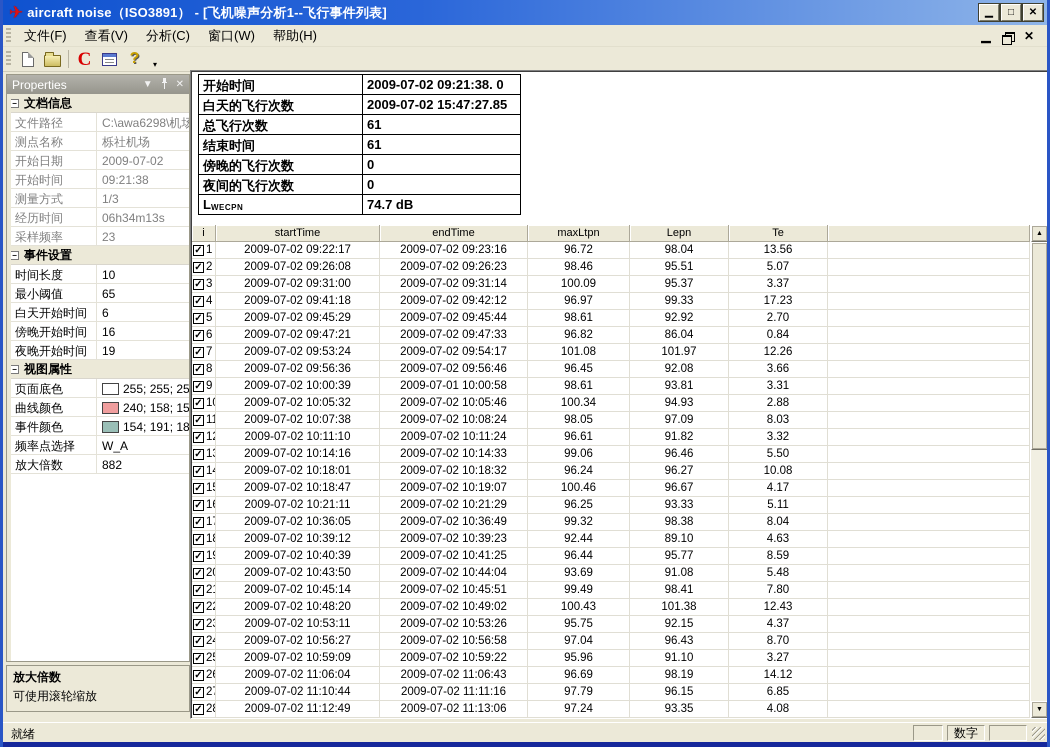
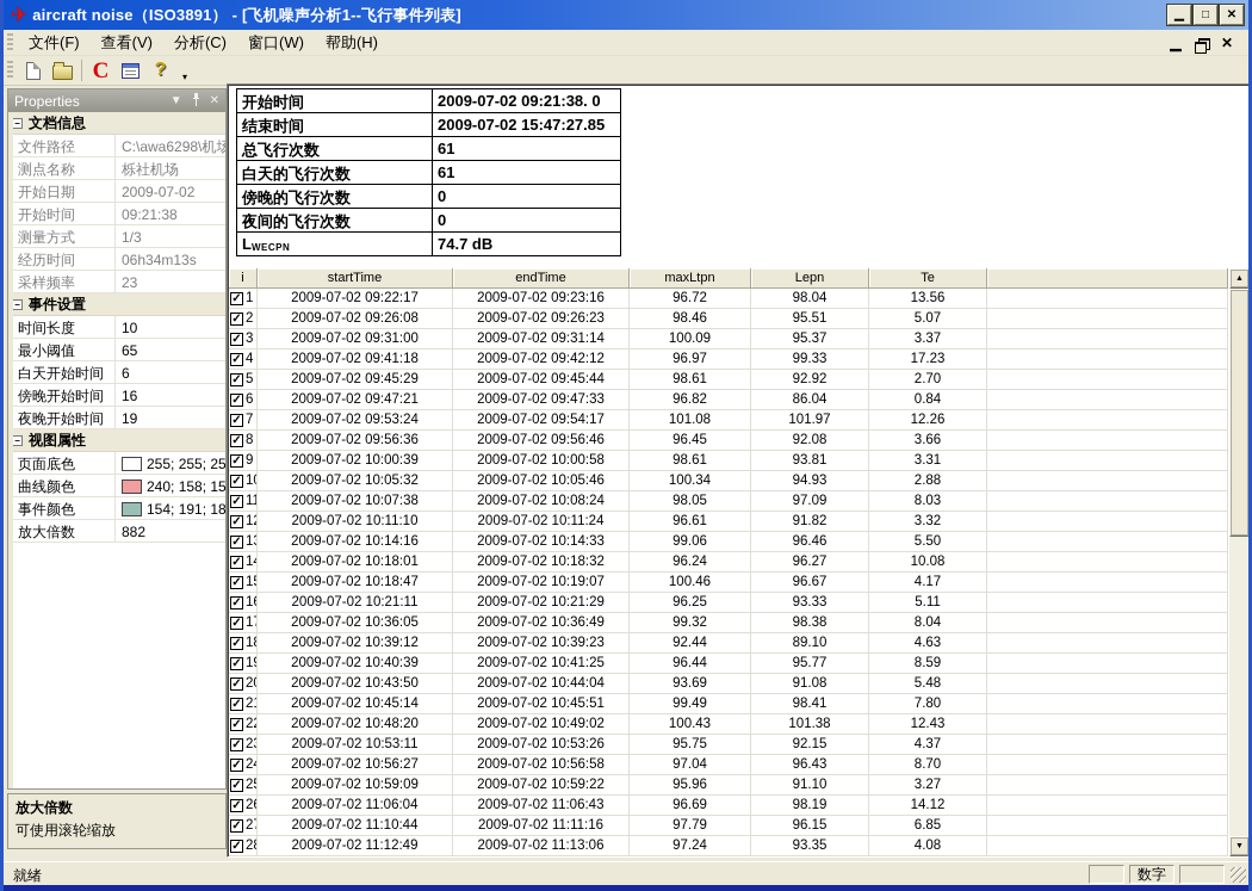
  ✈
  aircraft noise（ISO3891） - [飞机噪声分析1--飞行事件列表]
  ▁
  □
  ✕
  文件(F)
  查看(V)
  分析(C)
  窗口(W)
  帮助(H)
  ▁
  ✕
  C
  ?
  ▾
  Properties
  ▼
  ✕
  −
  文档信息
  文件路径
  C:\awa6298\机场
  测点名称
  栎社机场
  开始日期
  2009-07-02
  开始时间
  09:21:38
  测量方式
  1/3
  经历时间
  06h34m13s
  采样频率
  23
  −
  事件设置
  时间长度
  10
  最小阈值
  65
  白天开始时间
  6
  傍晚开始时间
  16
  夜晚开始时间
  19
  −
  视图属性
  页面底色
  255; 255; 25
  曲线颜色
  240; 158; 15
  事件颜色
  154; 191; 18
- 频率点选择
- W_A
  放大倍数
  882
  放大倍数
  可使用滚轮缩放
  开始时间
  2009-07-02 09:21:38. 0
- 白天的飞行次数
+ 结束时间
  2009-07-02 15:47:27.85
  总飞行次数
  61
- 结束时间
+ 白天的飞行次数
  61
  傍晚的飞行次数
  0
  夜间的飞行次数
  0
  LWECPN
  74.7 dB
  i
  startTime
  endTime
  maxLtpn
  Lepn
  Te
  ✓
  1
  2009-07-02 09:22:17
  2009-07-02 09:23:16
  96.72
  98.04
  13.56
  ✓
  2
  2009-07-02 09:26:08
  2009-07-02 09:26:23
  98.46
  95.51
  5.07
  ✓
  3
  2009-07-02 09:31:00
  2009-07-02 09:31:14
  100.09
  95.37
  3.37
  ✓
  4
  2009-07-02 09:41:18
  2009-07-02 09:42:12
  96.97
  99.33
  17.23
  ✓
  5
  2009-07-02 09:45:29
  2009-07-02 09:45:44
  98.61
  92.92
  2.70
  ✓
  6
  2009-07-02 09:47:21
  2009-07-02 09:47:33
  96.82
  86.04
  0.84
  ✓
  7
  2009-07-02 09:53:24
  2009-07-02 09:54:17
  101.08
  101.97
  12.26
  ✓
  8
  2009-07-02 09:56:36
  2009-07-02 09:56:46
  96.45
  92.08
  3.66
  ✓
  9
  2009-07-02 10:00:39
- 2009-07-01 10:00:58
+ 2009-07-02 10:00:58
  98.61
  93.81
  3.31
  ✓
  2009-07-02 10:05:32
  2009-07-02 10:05:46
  100.34
  94.93
  2.88
  ✓
  11
  2009-07-02 10:07:38
  2009-07-02 10:08:24
  98.05
  97.09
  8.03
  ✓
  2009-07-02 10:11:10
  2009-07-02 10:11:24
  96.61
  91.82
  3.32
  ✓
  2009-07-02 10:14:16
  2009-07-02 10:14:33
  99.06
  96.46
  5.50
  ✓
  2009-07-02 10:18:01
  2009-07-02 10:18:32
  96.24
  96.27
  10.08
  ✓
  2009-07-02 10:18:47
  2009-07-02 10:19:07
  100.46
  96.67
  4.17
  ✓
  2009-07-02 10:21:11
  2009-07-02 10:21:29
  96.25
  93.33
  5.11
  ✓
  2009-07-02 10:36:05
  2009-07-02 10:36:49
  99.32
  98.38
  8.04
  ✓
  2009-07-02 10:39:12
  2009-07-02 10:39:23
  92.44
  89.10
  4.63
  ✓
  2009-07-02 10:40:39
  2009-07-02 10:41:25
  96.44
  95.77
  8.59
  ✓
  2009-07-02 10:43:50
  2009-07-02 10:44:04
  93.69
  91.08
  5.48
  ✓
  2009-07-02 10:45:14
  2009-07-02 10:45:51
  99.49
  98.41
  7.80
  ✓
  2009-07-02 10:48:20
  2009-07-02 10:49:02
  100.43
  101.38
  12.43
  ✓
  2009-07-02 10:53:11
  2009-07-02 10:53:26
  95.75
  92.15
  4.37
  ✓
  2009-07-02 10:56:27
  2009-07-02 10:56:58
  97.04
  96.43
  8.70
  ✓
  2009-07-02 10:59:09
  2009-07-02 10:59:22
  95.96
  91.10
  3.27
  ✓
  2009-07-02 11:06:04
  2009-07-02 11:06:43
  96.69
  98.19
  14.12
  ✓
  2009-07-02 11:10:44
  2009-07-02 11:11:16
  97.79
  96.15
  6.85
  ✓
  2009-07-02 11:12:49
  2009-07-02 11:13:06
  97.24
  93.35
  4.08
  就绪
  数字
